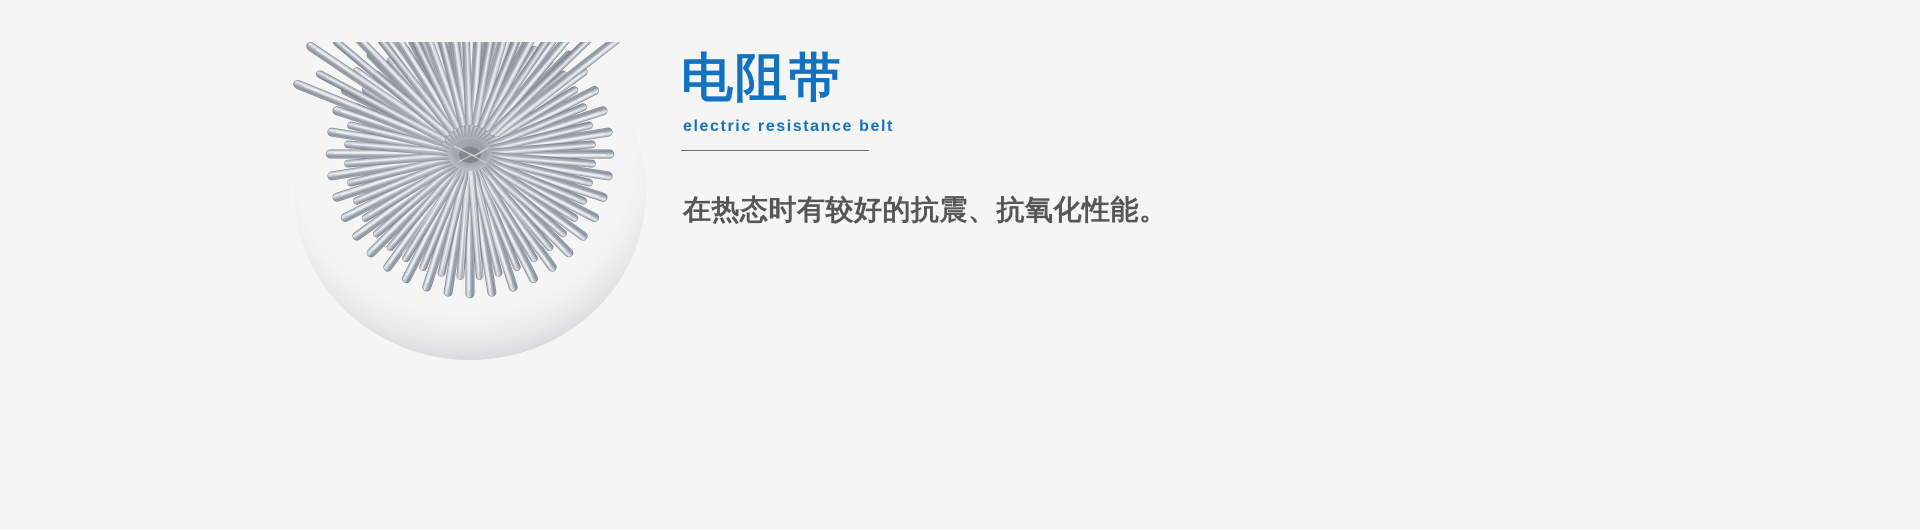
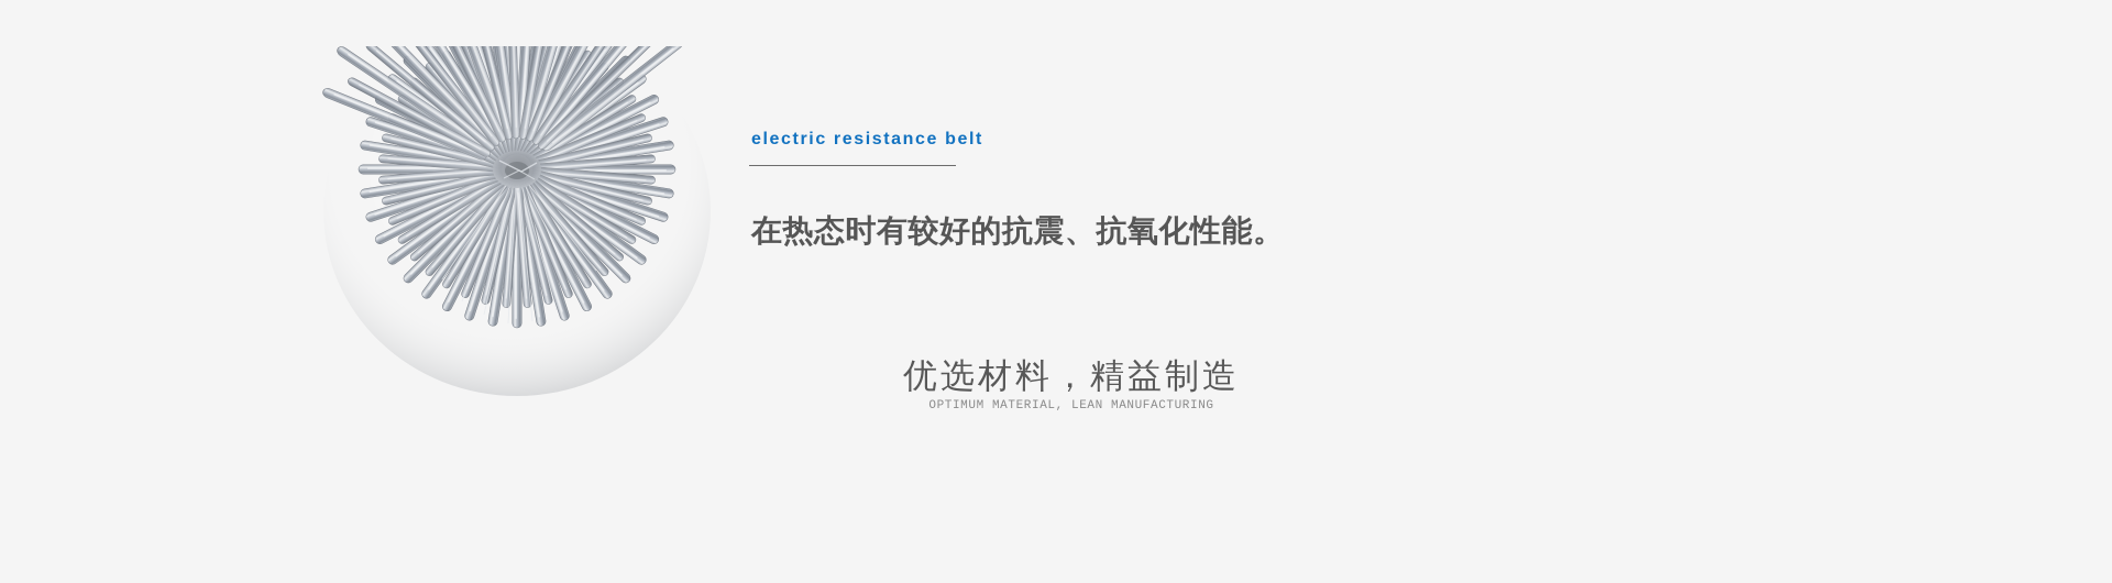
- 电阻带
  electric resistance belt
  在热态时有较好的抗震、抗氧化性能。
+ 优选材料，精益制造
+ OPTIMUM MATERIAL, LEAN MANUFACTURING
